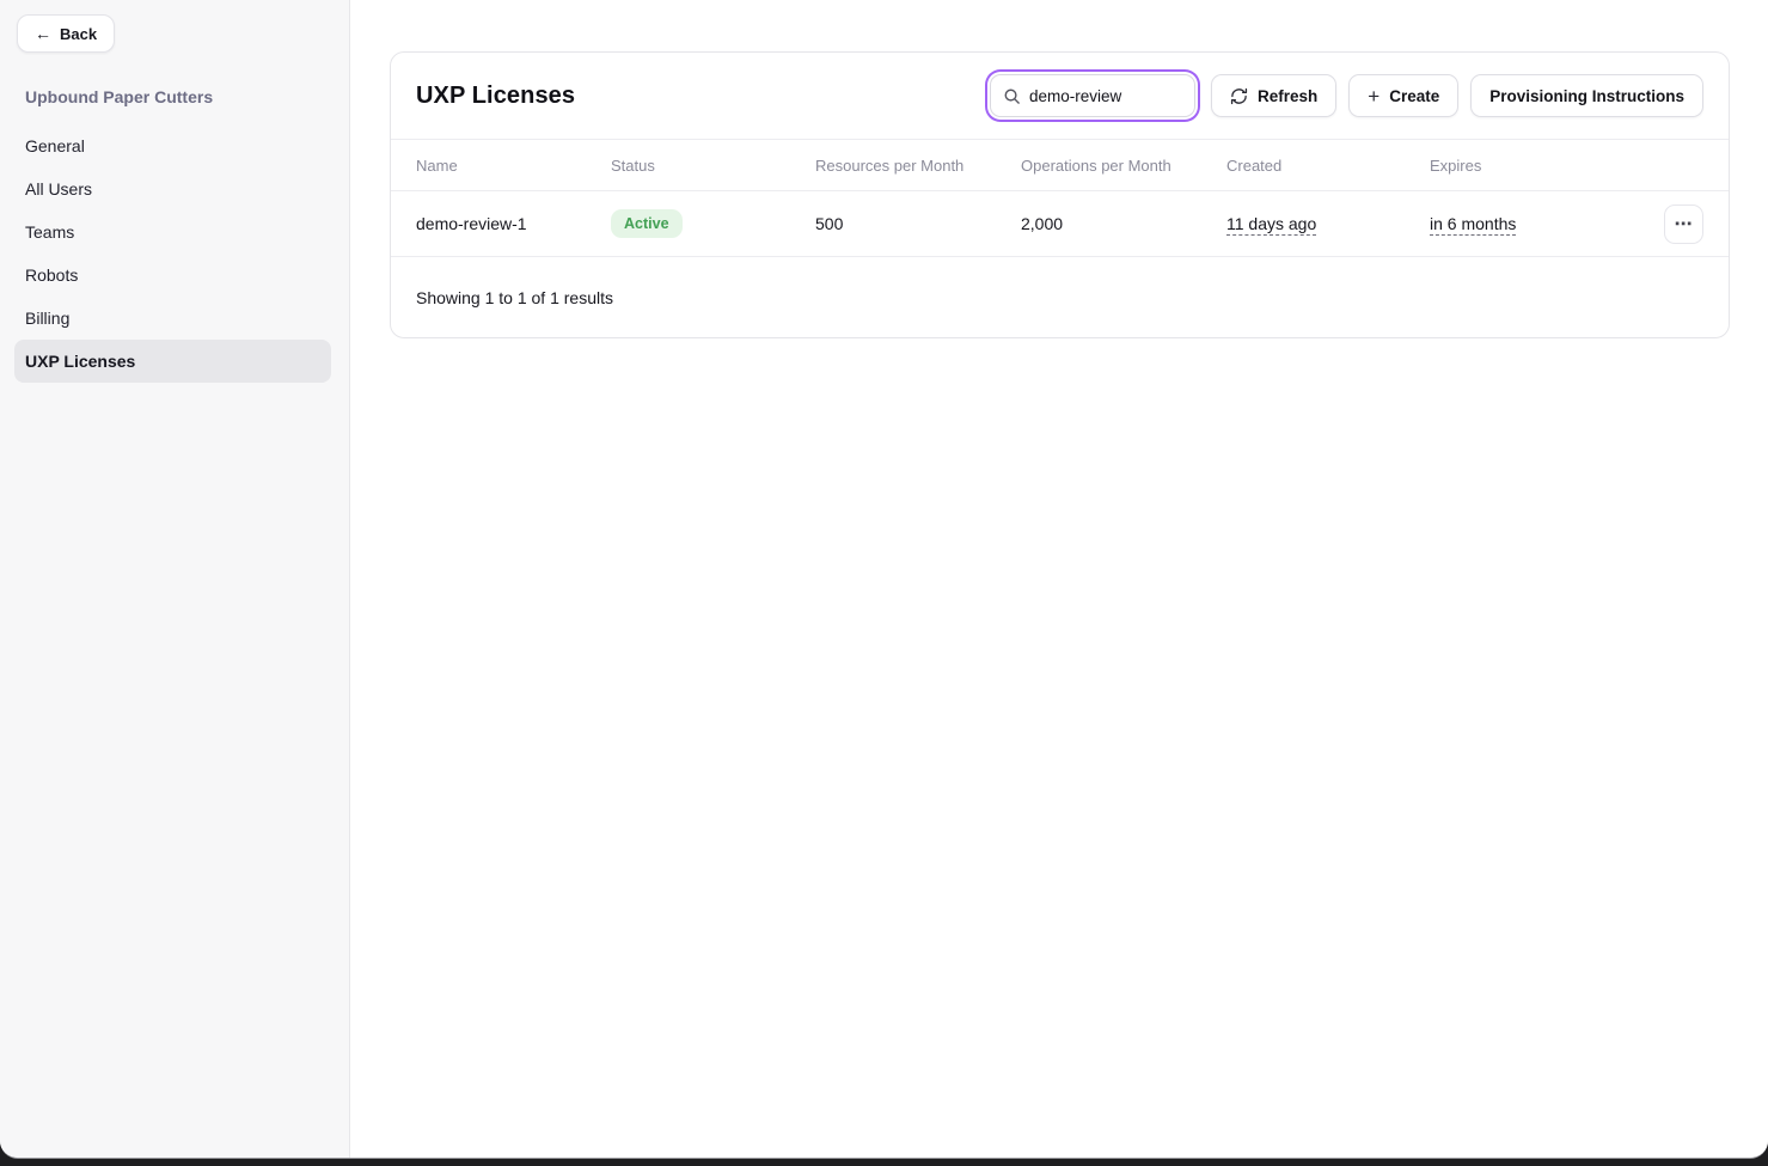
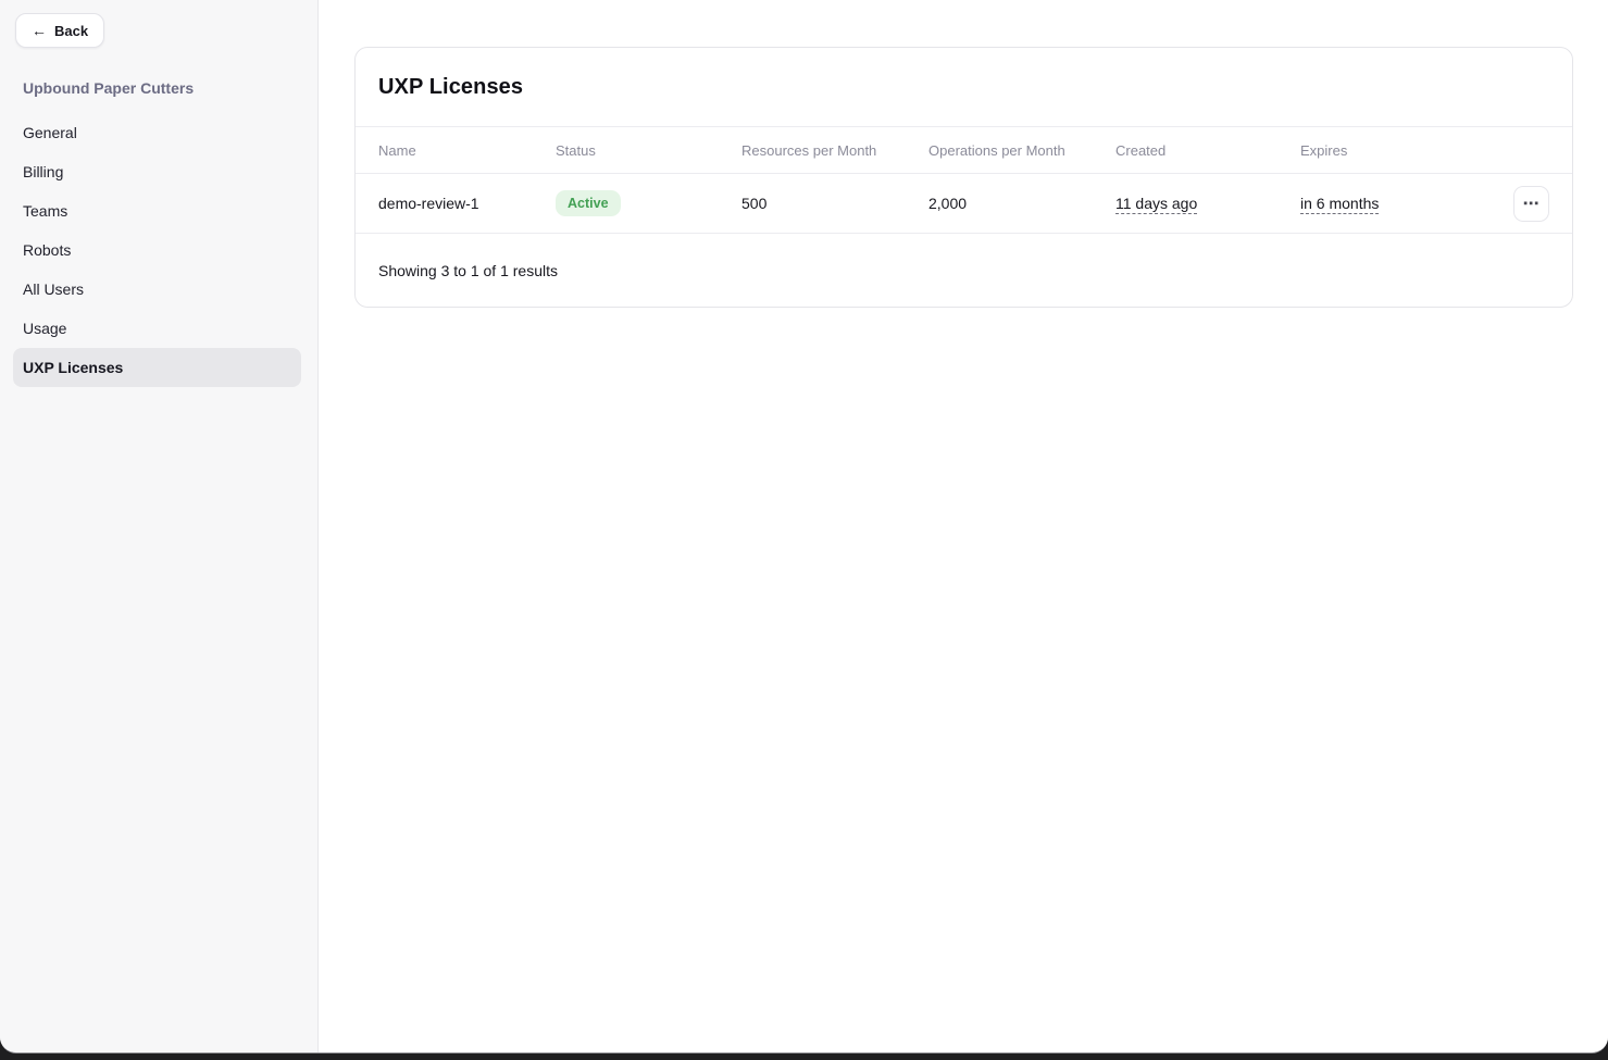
  ←
  Back
  Upbound Paper Cutters
  General
- All Users
+ Billing
  Teams
  Robots
- Billing
+ All Users
+ Usage
  UXP Licenses
  UXP Licenses
- demo-review
- Refresh
- +
- Create
- Provisioning Instructions
  Name
  Status
  Resources per Month
  Operations per Month
  Created
  Expires
  demo-review-1
  Active
  500
  2,000
  11 days ago
  in 6 months
  ⋯
- Showing 1 to 1 of 1 results
+ Showing 3 to 1 of 1 results
